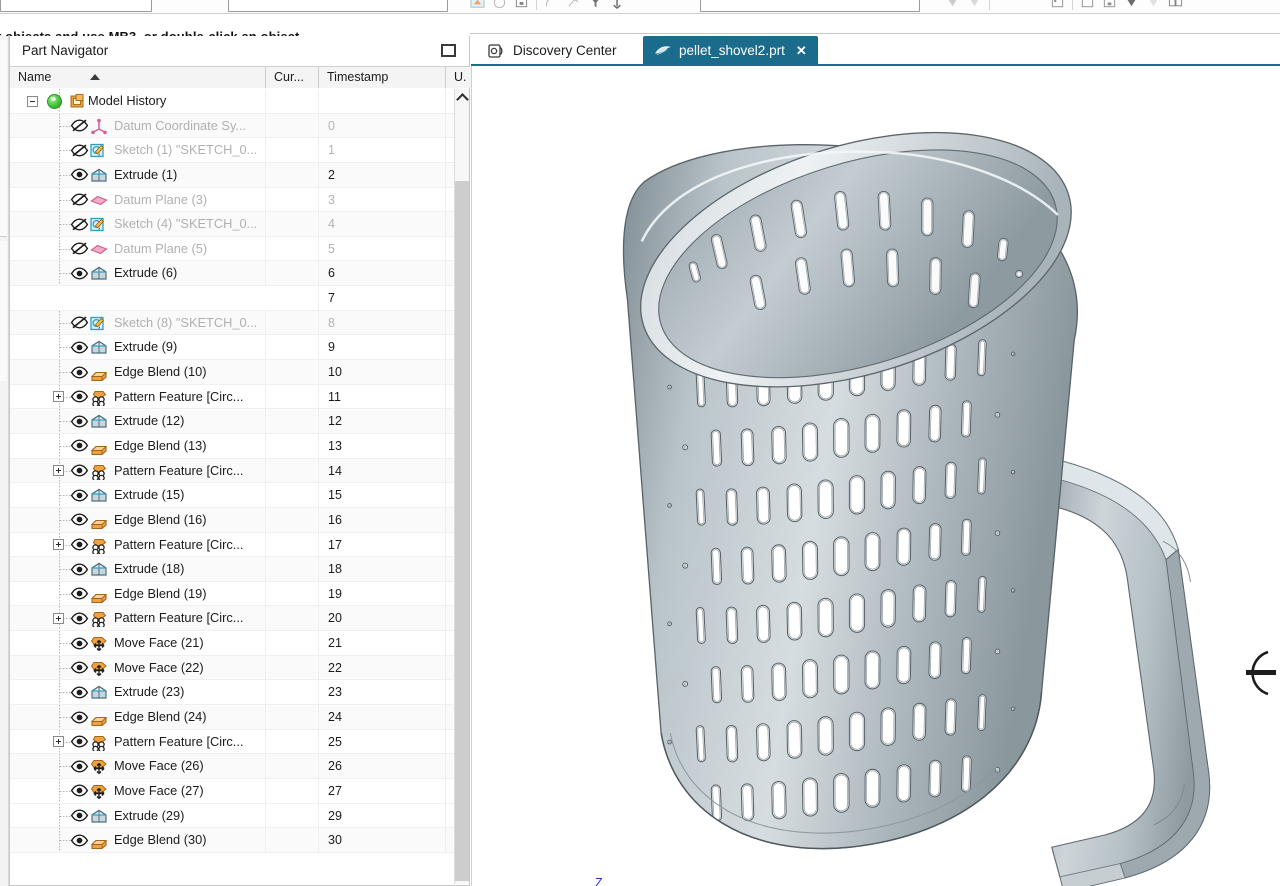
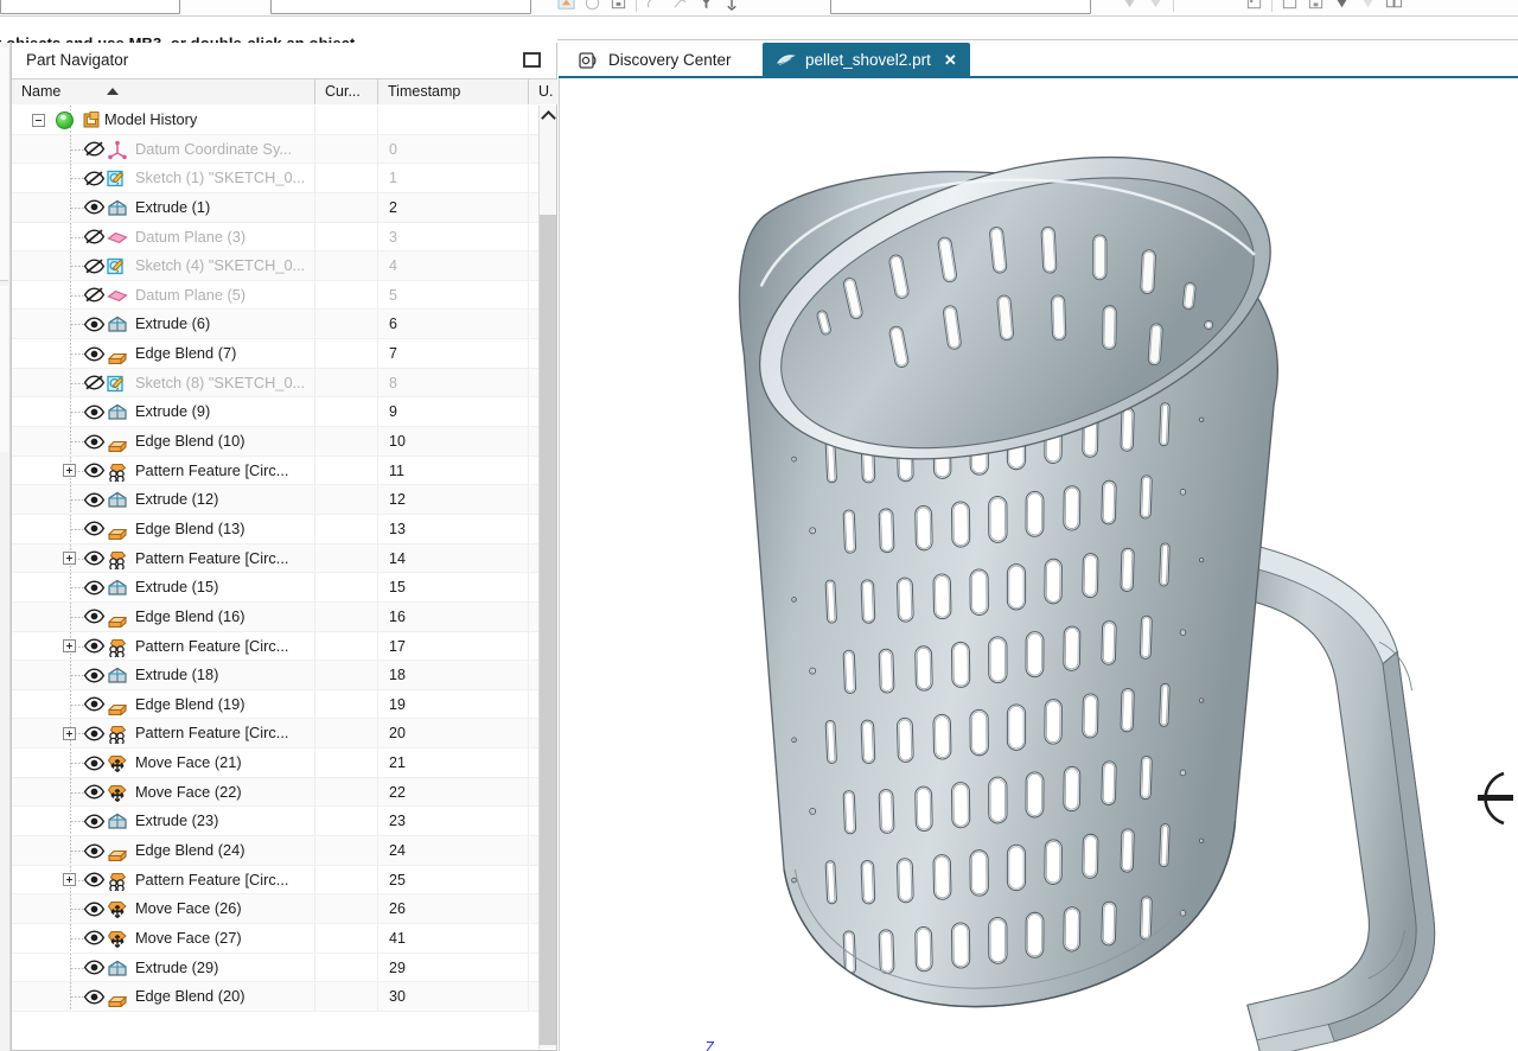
  Part Navigator
  Name
  Cur...
  Timestamp
  U.
  Model History
  Datum Coordinate Sy...
  0
  Sketch (1) "SKETCH_0...
  1
  Extrude (1)
  2
  Datum Plane (3)
  3
  Sketch (4) "SKETCH_0...
  4
  Datum Plane (5)
  5
  Extrude (6)
  6
+ Edge Blend (7)
  7
  Sketch (8) "SKETCH_0...
  8
  Extrude (9)
  9
  Edge Blend (10)
  10
  Pattern Feature [Circ...
  11
  Extrude (12)
  12
  Edge Blend (13)
  13
  Pattern Feature [Circ...
  14
  Extrude (15)
  15
  Edge Blend (16)
  16
  Pattern Feature [Circ...
  17
  Extrude (18)
  18
  Edge Blend (19)
  19
  Pattern Feature [Circ...
  20
  Move Face (21)
  21
  Move Face (22)
  22
  Extrude (23)
  23
  Edge Blend (24)
  24
  Pattern Feature [Circ...
  25
  Move Face (26)
  26
  Move Face (27)
- 27
+ 41
  Extrude (29)
  29
- Edge Blend (30)
+ Edge Blend (20)
  30
  Discovery Center
  pellet_shovel2.prt
  ✕
  Z
